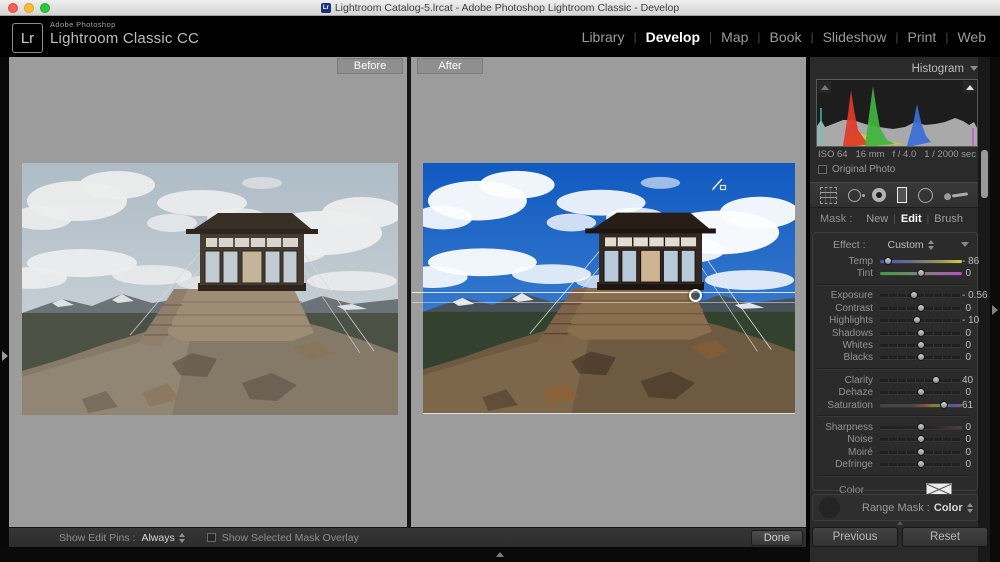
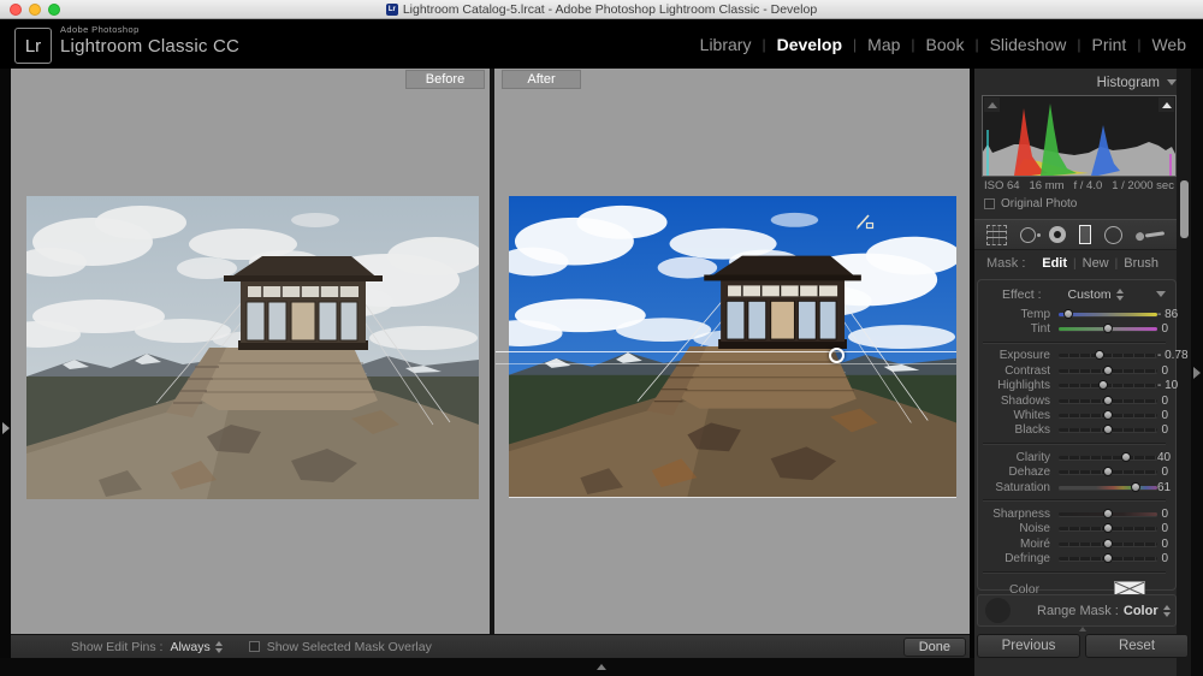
  Lightroom Catalog-5.lrcat - Adobe Photoshop Lightroom Classic - Develop
  Lr
  Adobe Photoshop
  Lightroom Classic CC
  Library
  |
  Develop
  |
  Map
  |
  Book
  |
  Slideshow
  |
  Print
  |
  Web
  Before
  After
  Show Edit Pins :
  Always
  Show Selected Mask Overlay
  Done
  Histogram
  ISO 64
  16 mm
  f / 4.0
  1 / 2000 sec
  Original Photo
  Mask :
- New
+ Edit
  |
- Edit
+ New
  Brush
  Effect :
  Custom
  Temp
  - 86
  Tint
  0
  Exposure
- - 0.56
+ - 0.78
  Contrast
  0
  Highlights
  - 10
  Shadows
  0
  Whites
  0
  Blacks
  0
  Clarity
  40
  Dehaze
  0
  Saturation
  61
  Sharpness
  0
  Noise
  0
  Moiré
  0
  Defringe
  0
  Color
  Range Mask :
  Color
  Previous
  Reset
